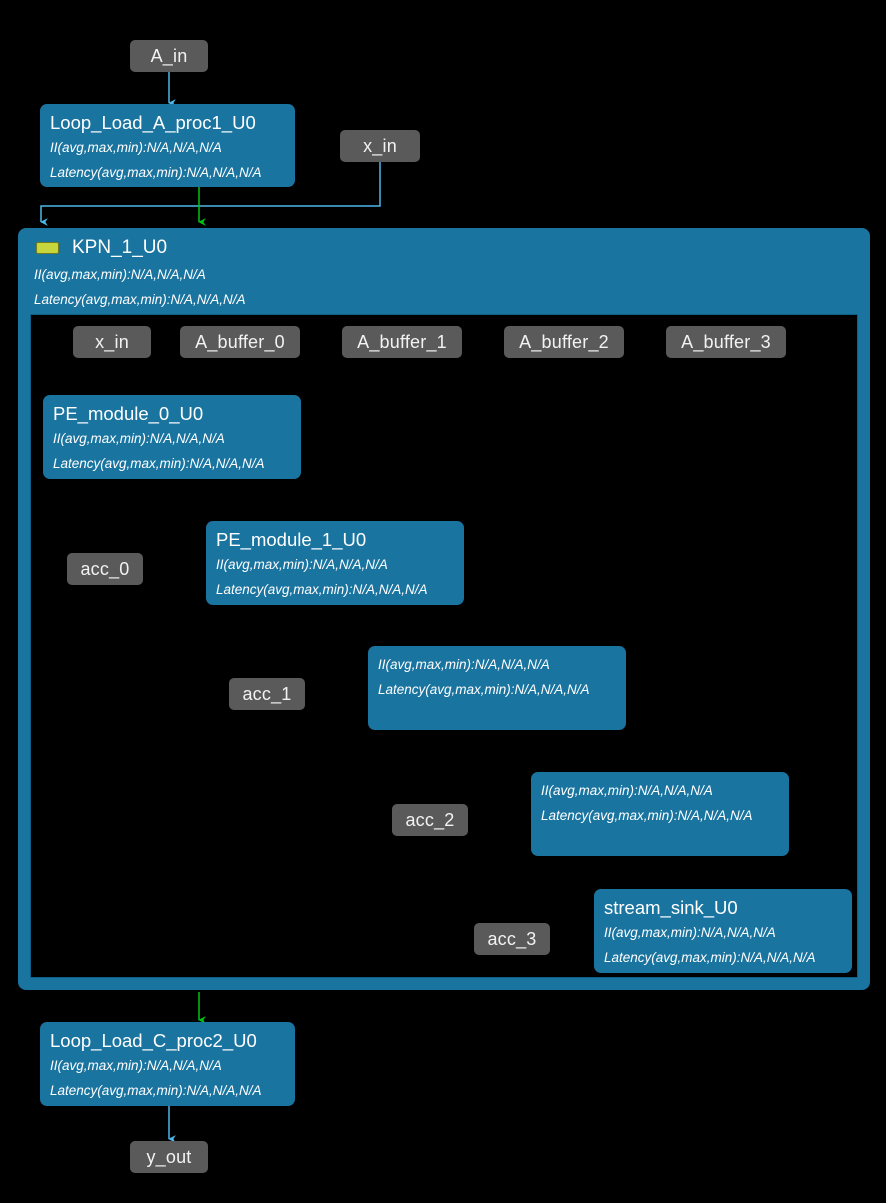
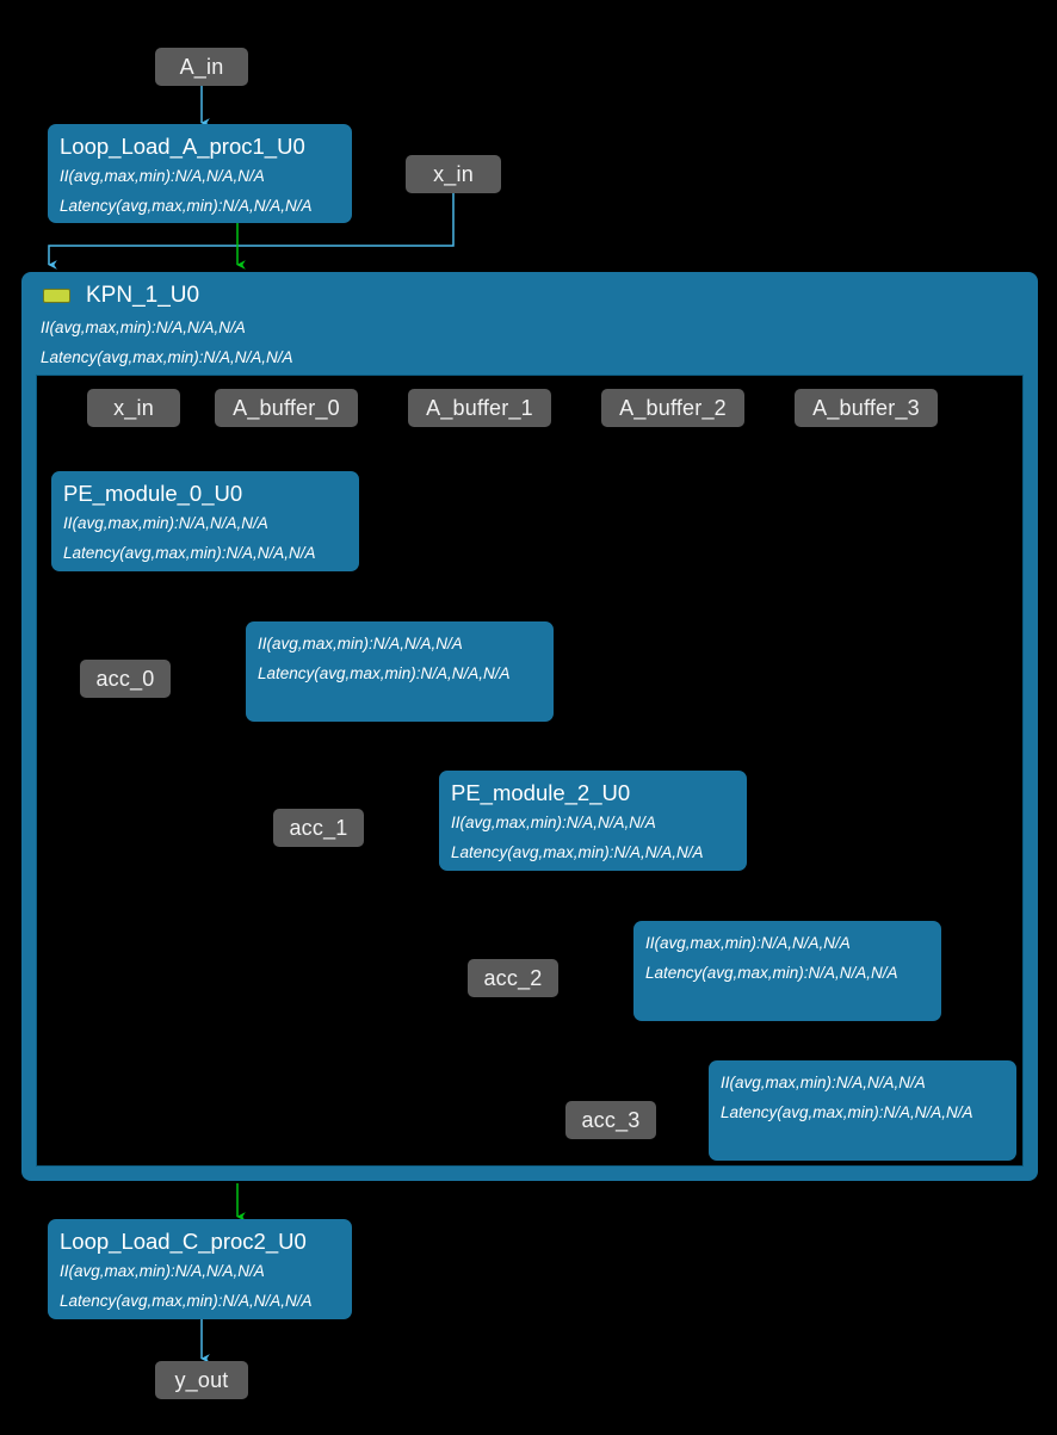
  A_in
  Loop_Load_A_proc1_U0
  II(avg,max,min):N/A,N/A,N/A
  Latency(avg,max,min):N/A,N/A,N/A
  x_in
  KPN_1_U0
  II(avg,max,min):N/A,N/A,N/A
  Latency(avg,max,min):N/A,N/A,N/A
  x_in
  A_buffer_0
  A_buffer_1
  A_buffer_2
  A_buffer_3
  PE_module_0_U0
  II(avg,max,min):N/A,N/A,N/A
  Latency(avg,max,min):N/A,N/A,N/A
  acc_0
- PE_module_1_U0
  II(avg,max,min):N/A,N/A,N/A
  Latency(avg,max,min):N/A,N/A,N/A
  acc_1
+ PE_module_2_U0
  II(avg,max,min):N/A,N/A,N/A
  Latency(avg,max,min):N/A,N/A,N/A
  acc_2
  II(avg,max,min):N/A,N/A,N/A
  Latency(avg,max,min):N/A,N/A,N/A
  acc_3
- stream_sink_U0
  II(avg,max,min):N/A,N/A,N/A
  Latency(avg,max,min):N/A,N/A,N/A
  Loop_Load_C_proc2_U0
  II(avg,max,min):N/A,N/A,N/A
  Latency(avg,max,min):N/A,N/A,N/A
  y_out
